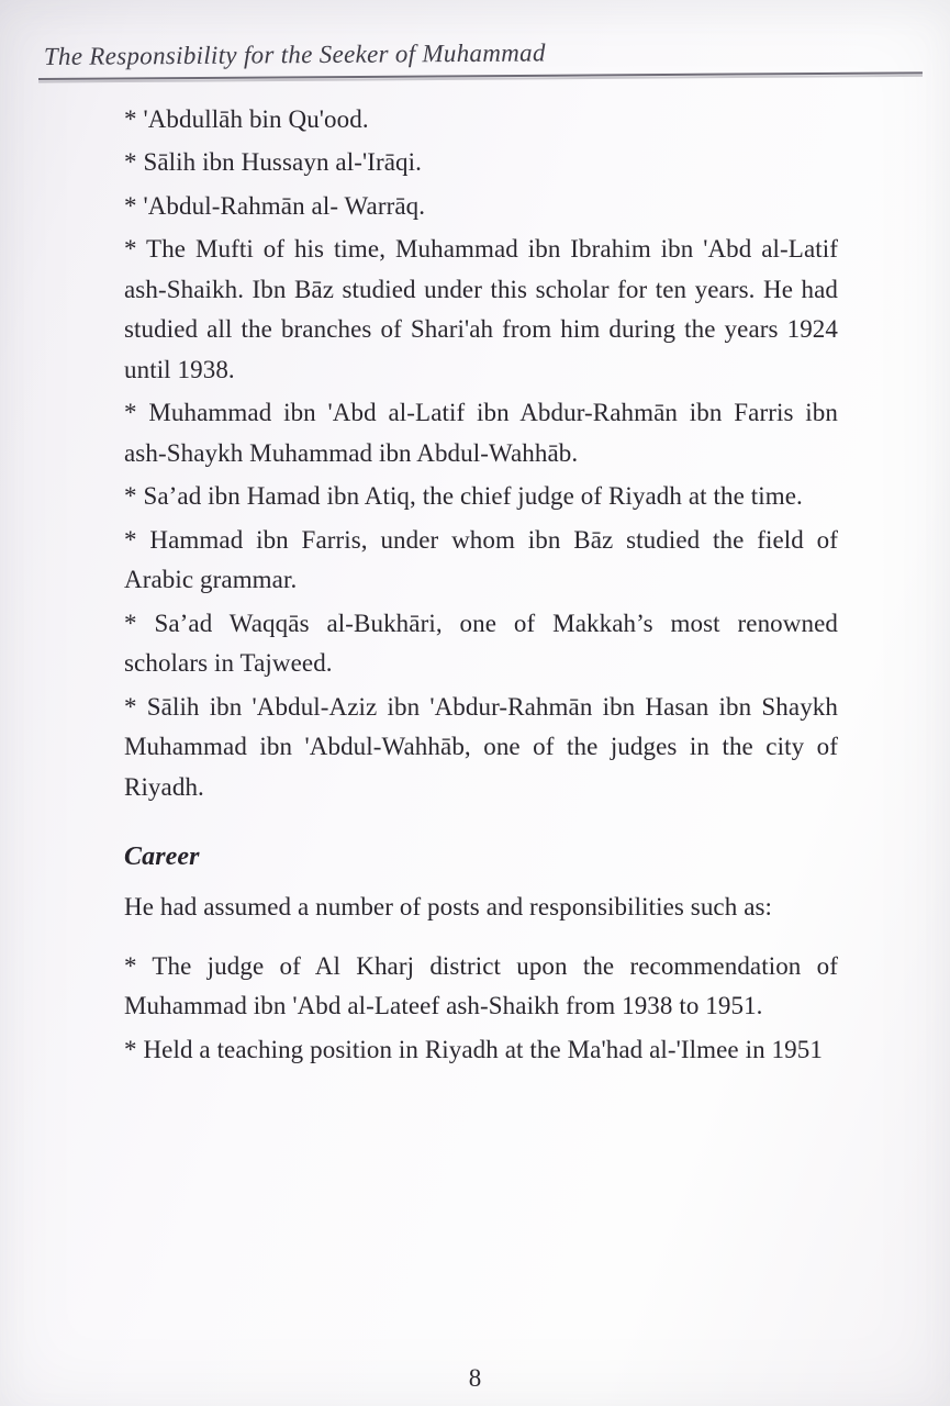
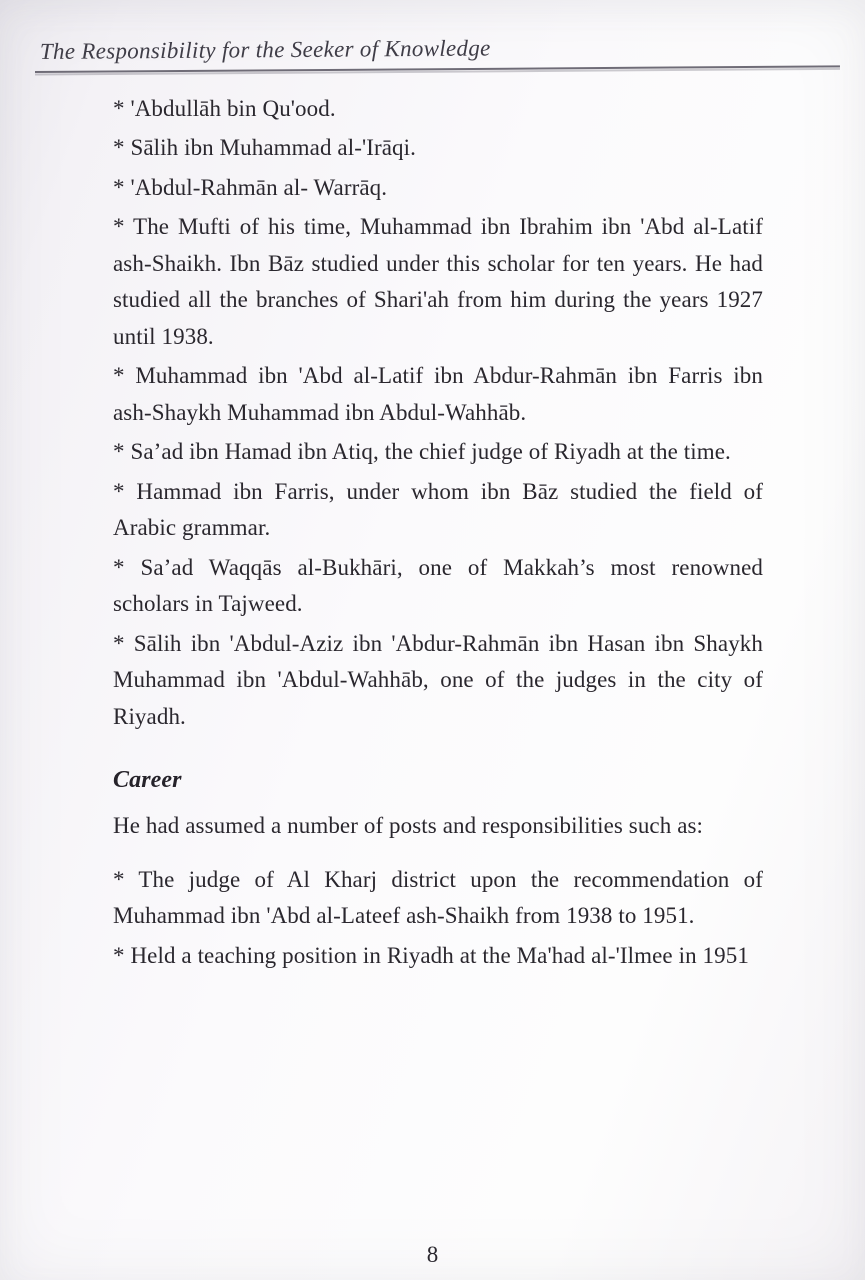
- The Responsibility for the Seeker of Muhammad
+ The Responsibility for the Seeker of Knowledge
  * 'Abdullāh bin Qu'ood.
- * Sālih ibn Hussayn al-'Irāqi.
+ * Sālih ibn Muhammad al-'Irāqi.
  * 'Abdul-Rahmān al- Warrāq.
- * The Mufti of his time, Muhammad ibn Ibrahim ibn 'Abd al-Latif ash-Shaikh. Ibn Bāz studied under this scholar for ten years. He had studied all the branches of Shari'ah from him during the years 1924 until 1938.
+ * The Mufti of his time, Muhammad ibn Ibrahim ibn 'Abd al-Latif ash-Shaikh. Ibn Bāz studied under this scholar for ten years. He had studied all the branches of Shari'ah from him during the years 1927 until 1938.
  * Muhammad ibn 'Abd al-Latif ibn Abdur-Rahmān ibn Farris ibn ash-Shaykh Muhammad ibn Abdul-Wahhāb.
  * Sa’ad ibn Hamad ibn Atiq, the chief judge of Riyadh at the time.
  * Hammad ibn Farris, under whom ibn Bāz studied the field of Arabic grammar.
  * Sa’ad Waqqās al-Bukhāri, one of Makkah’s most renowned scholars in Tajweed.
  * Sālih ibn 'Abdul-Aziz ibn 'Abdur-Rahmān ibn Hasan ibn Shaykh Muhammad ibn 'Abdul-Wahhāb, one of the judges in the city of Riyadh.
  Career
  He had assumed a number of posts and responsibilities such as:
  * The judge of Al Kharj district upon the recommendation of Muhammad ibn 'Abd al-Lateef ash-Shaikh from 1938 to 1951.
  * Held a teaching position in Riyadh at the Ma'had al-'Ilmee in 1951
  8
